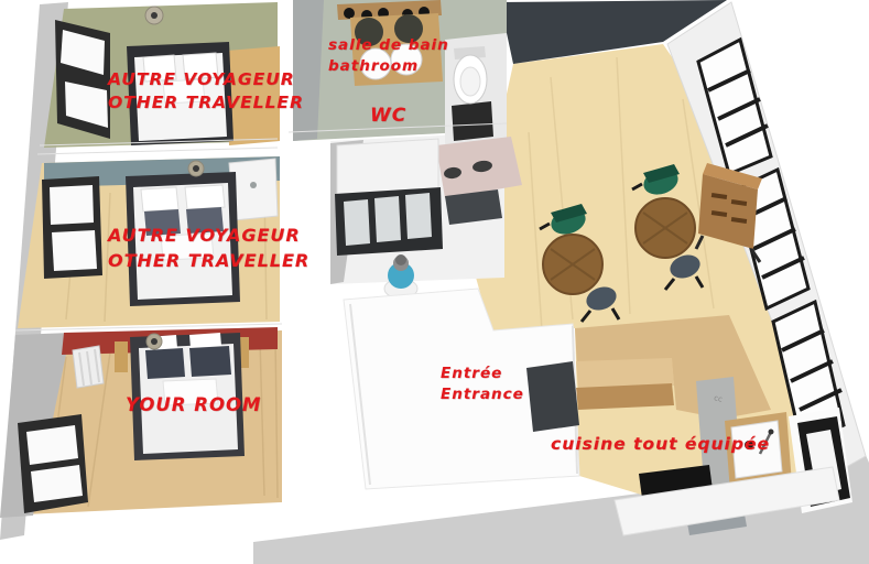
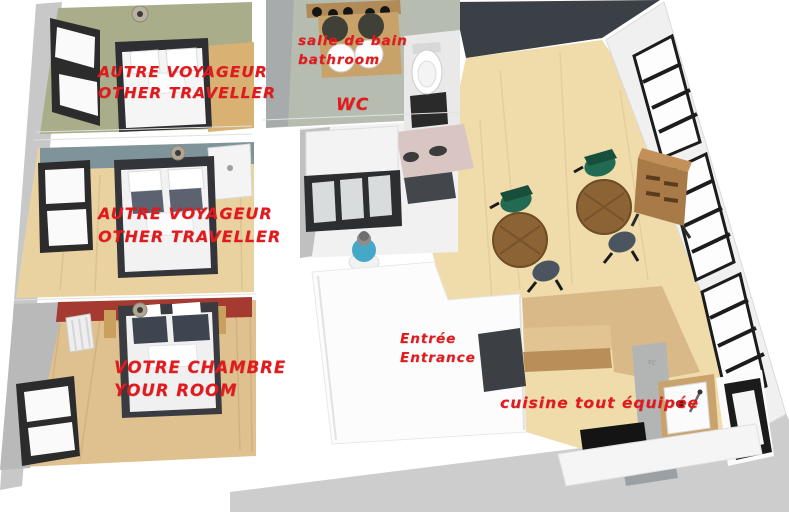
  AUTRE VOYAGEUR
  OTHER TRAVELLER
  AUTRE VOYAGEUR
  OTHER TRAVELLER
+ VOTRE CHAMBRE
  YOUR ROOM
  salle de bain
  bathroom
  WC
  Entrée
  Entrance
  cuisine tout équipée
